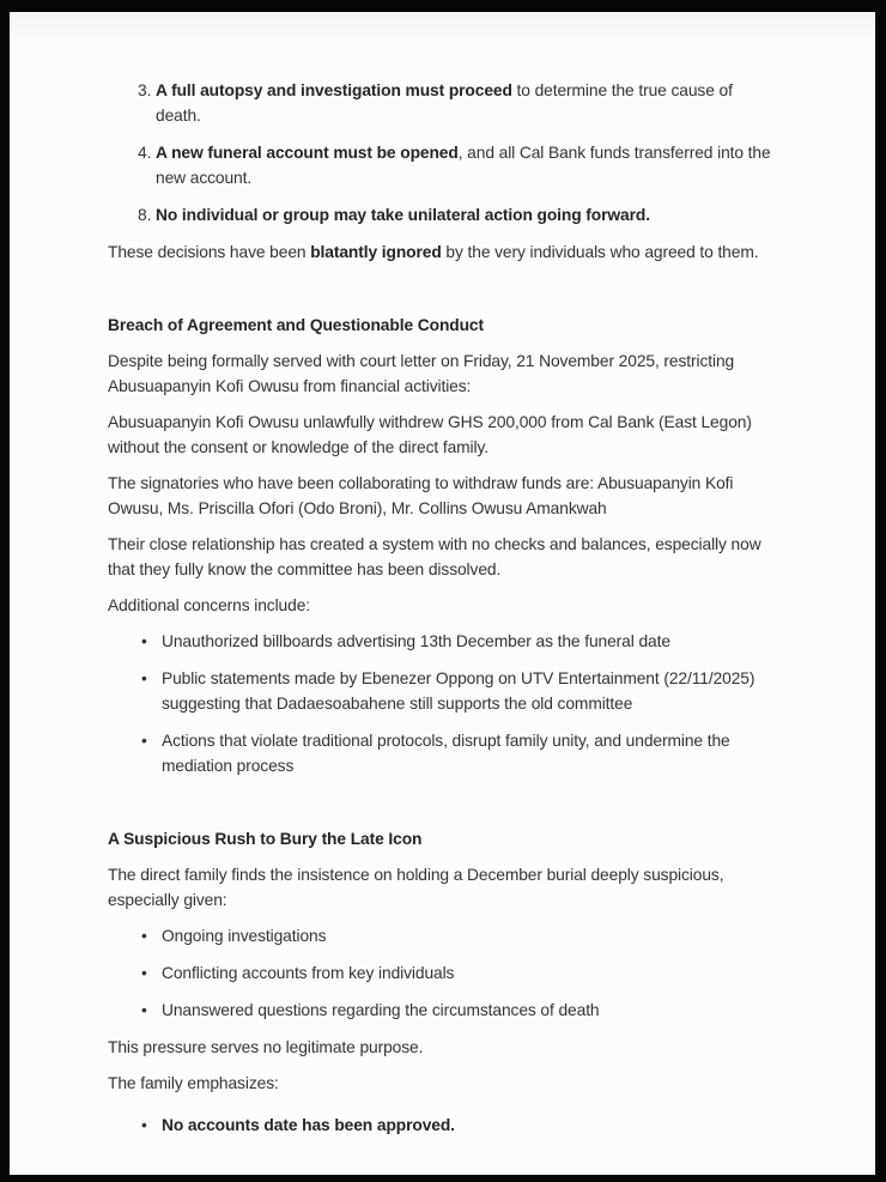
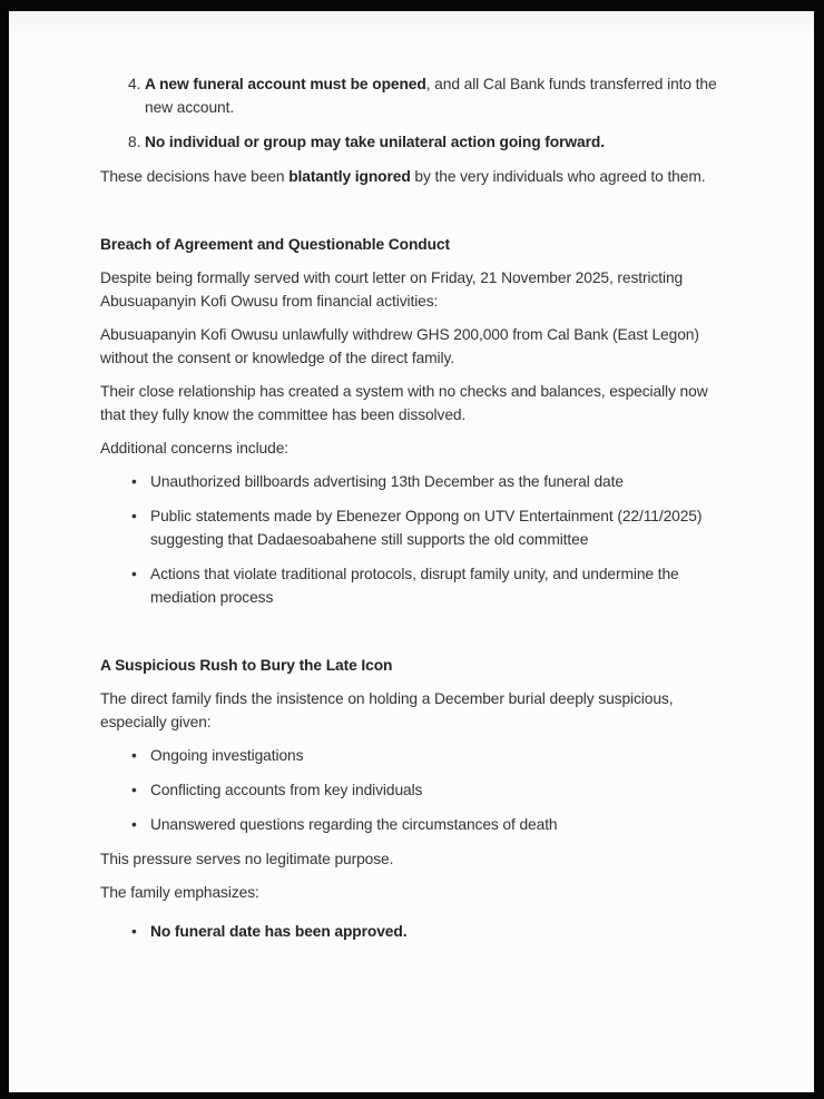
- 3.
- A full autopsy and investigation must proceed to determine the true cause of death.
  4.
  A new funeral account must be opened, and all Cal Bank funds transferred into the new account.
  8.
  No individual or group may take unilateral action going forward.
  These decisions have been blatantly ignored by the very individuals who agreed to them.
  Breach of Agreement and Questionable Conduct
  Despite being formally served with court letter on Friday, 21 November 2025, restricting Abusuapanyin Kofi Owusu from financial activities:
  Abusuapanyin Kofi Owusu unlawfully withdrew GHS 200,000 from Cal Bank (East Legon) without the consent or knowledge of the direct family.
- The signatories who have been collaborating to withdraw funds are: Abusuapanyin Kofi Owusu, Ms. Priscilla Ofori (Odo Broni), Mr. Collins Owusu Amankwah
  Their close relationship has created a system with no checks and balances, especially now that they fully know the committee has been dissolved.
  Additional concerns include:
  •
  Unauthorized billboards advertising 13th December as the funeral date
  •
  Public statements made by Ebenezer Oppong on UTV Entertainment (22/11/2025) suggesting that Dadaesoabahene still supports the old committee
  •
  Actions that violate traditional protocols, disrupt family unity, and undermine the mediation process
  A Suspicious Rush to Bury the Late Icon
  The direct family finds the insistence on holding a December burial deeply suspicious, especially given:
  •
  Ongoing investigations
  •
  Conflicting accounts from key individuals
  •
  Unanswered questions regarding the circumstances of death
  This pressure serves no legitimate purpose.
  The family emphasizes:
  •
- No accounts date has been approved.
+ No funeral date has been approved.
